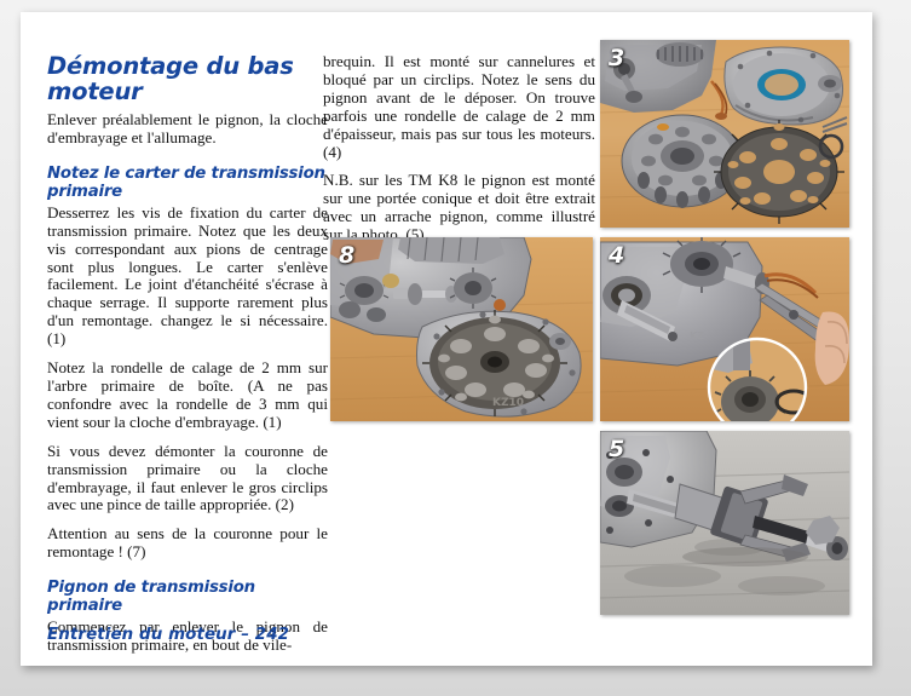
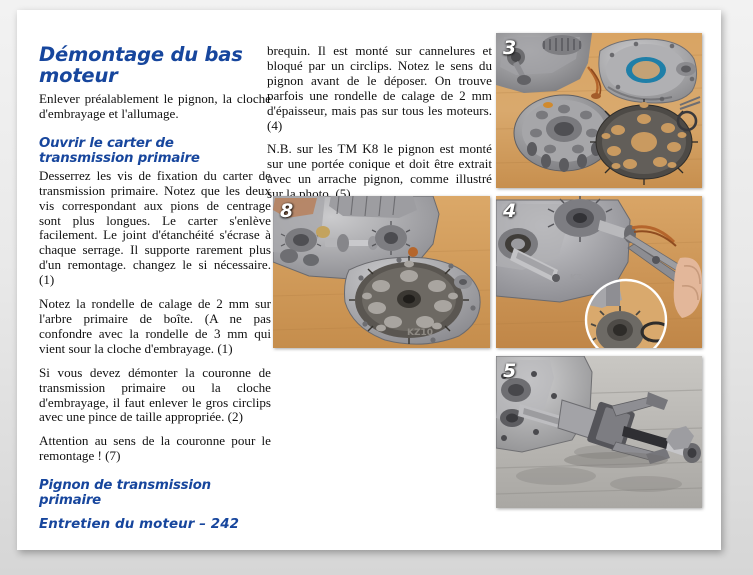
  Démontage du bas moteur
  Enlever préalablement le pignon, la cloche d'embrayage et l'allumage.
- Notez le carter de transmission primaire
+ Ouvrir le carter de transmission primaire
  Desserrez les vis de fixation du carter de transmission primaire. Notez que les deux vis correspondant aux pions de centrage sont plus longues. Le carter s'enlève facilement. Le joint d'étanchéité s'écrase à chaque serrage. Il supporte rarement plus d'un remontage. changez le si nécessaire. (1)
  Notez la rondelle de calage de 2 mm sur l'arbre primaire de boîte. (A ne pas confondre avec la rondelle de 3 mm qui vient sour la cloche d'embrayage. (1)
  Si vous devez démonter la couronne de transmission primaire ou la cloche d'embrayage, il faut enlever le gros circlips avec une pince de taille appropriée. (2)
  Attention au sens de la couronne pour le remontage ! (7)
  Pignon de transmission primaire
- Commencez par enlever le pignon de transmission primaire, en bout de vile-
  brequin. Il est monté sur cannelures et bloqué par un circlips. Notez le sens du pignon avant de le déposer. On trouve parfois une rondelle de calage de 2 mm d'épaisseur, mais pas sur tous les moteurs. (4)
  N.B. sur les TM K8 le pignon est monté sur une portée conique et doit être extrait avec un arrache pignon, comme illustré sur la photo. (5)
  Entretien du moteur – 242
  3
  KZ10
  8
  4
  5
